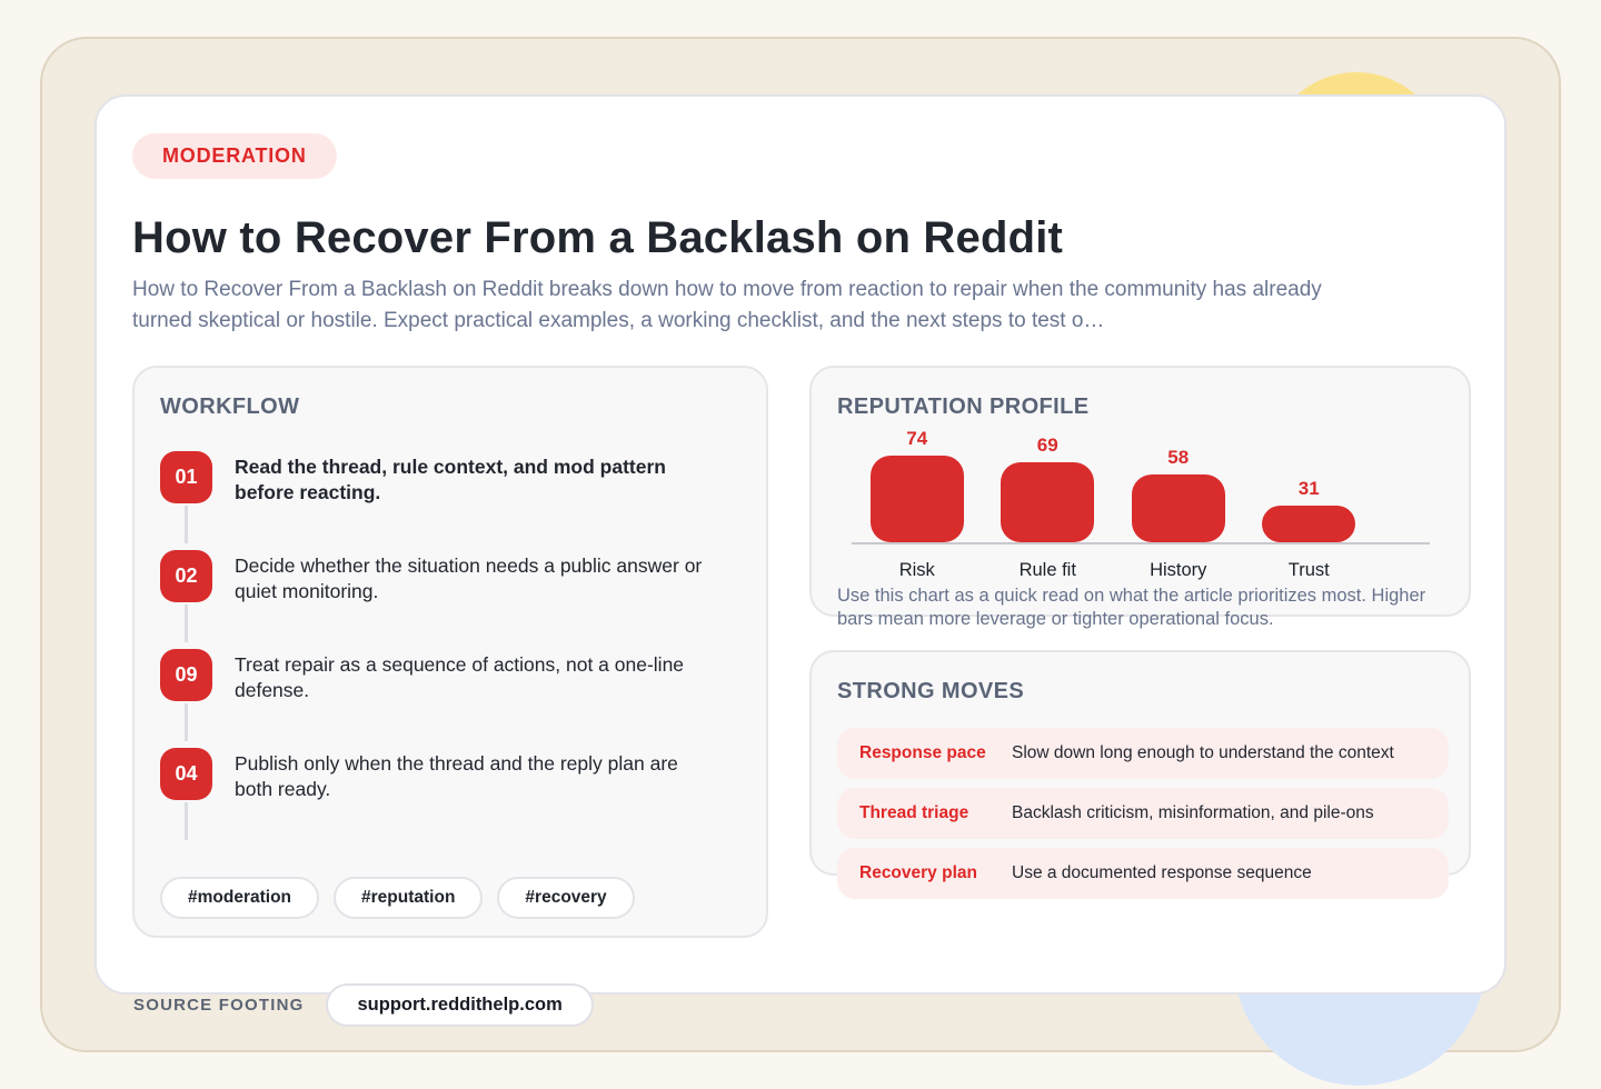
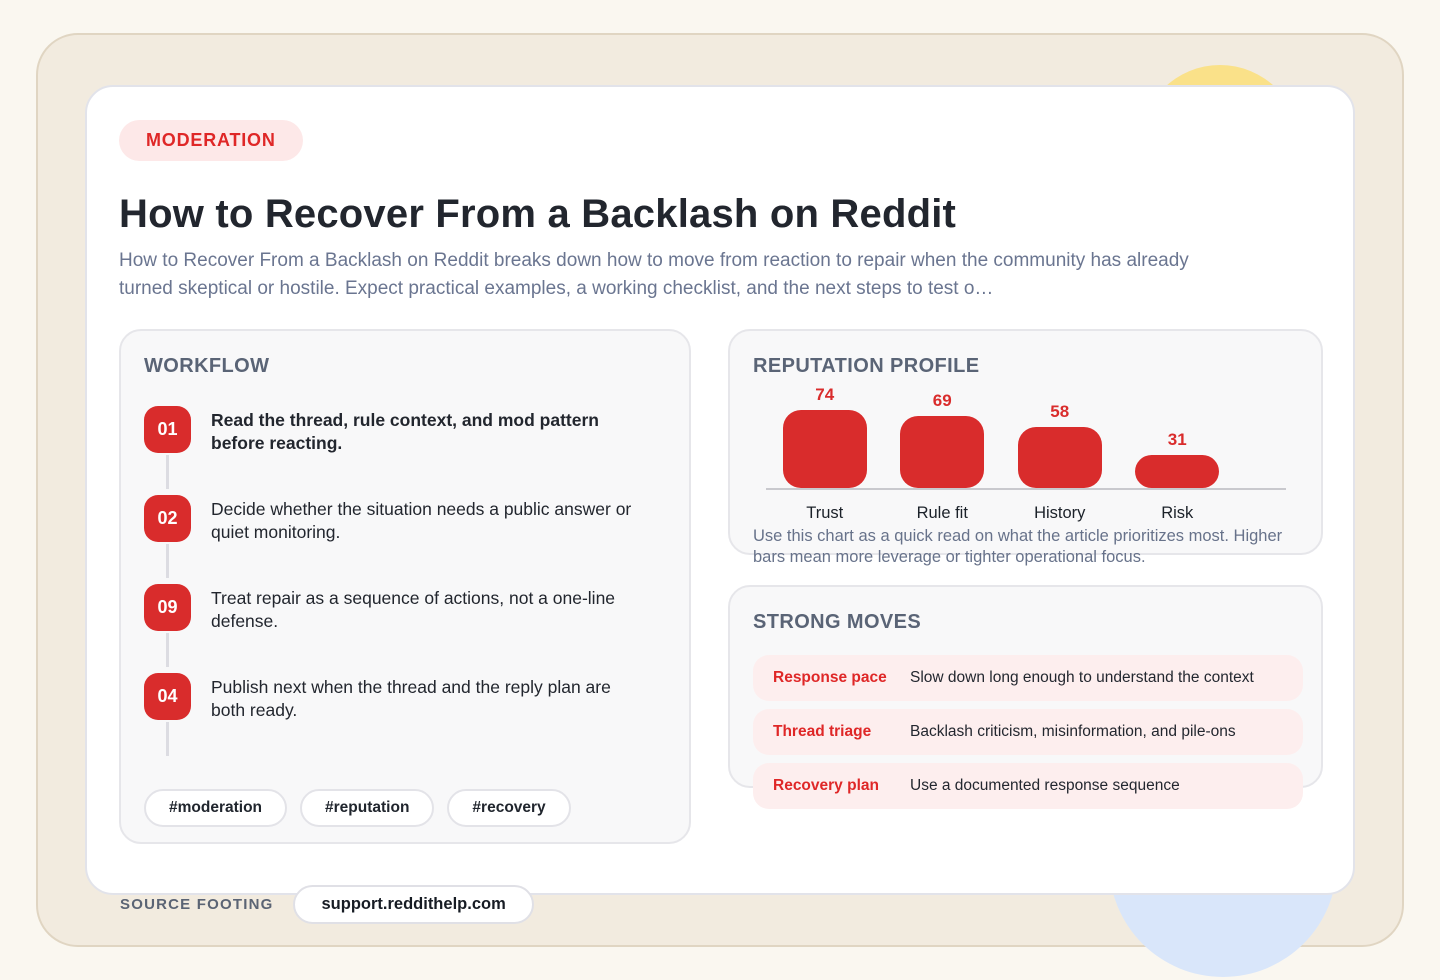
  MODERATION
  How to Recover From a Backlash on Reddit
  How to Recover From a Backlash on Reddit breaks down how to move from reaction to repair when the community has already turned skeptical or hostile. Expect practical examples, a working checklist, and the next steps to test o…
  WORKFLOW
  01
  Read the thread, rule context, and mod pattern before reacting.
  02
  Decide whether the situation needs a public answer or quiet monitoring.
  09
  Treat repair as a sequence of actions, not a one-line defense.
  04
- Publish only when the thread and the reply plan are both ready.
+ Publish next when the thread and the reply plan are both ready.
  #moderation
  #reputation
  #recovery
  REPUTATION PROFILE
  74
  69
  58
  31
- Risk
+ Trust
  Rule fit
  History
- Trust
+ Risk
  Use this chart as a quick read on what the article prioritizes most. Higher bars mean more leverage or tighter operational focus.
  STRONG MOVES
  Response pace
  Slow down long enough to understand the context
  Thread triage
  Backlash criticism, misinformation, and pile-ons
  Recovery plan
  Use a documented response sequence
  SOURCE FOOTING
  support.reddithelp.com
